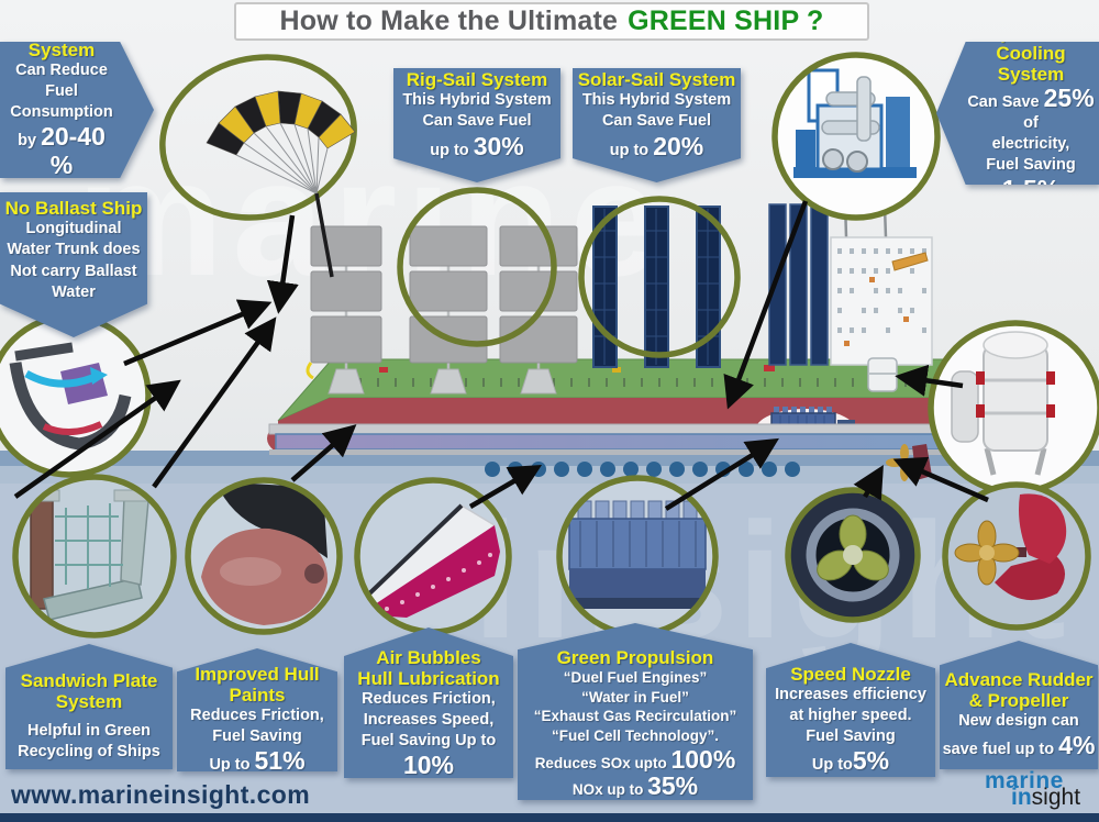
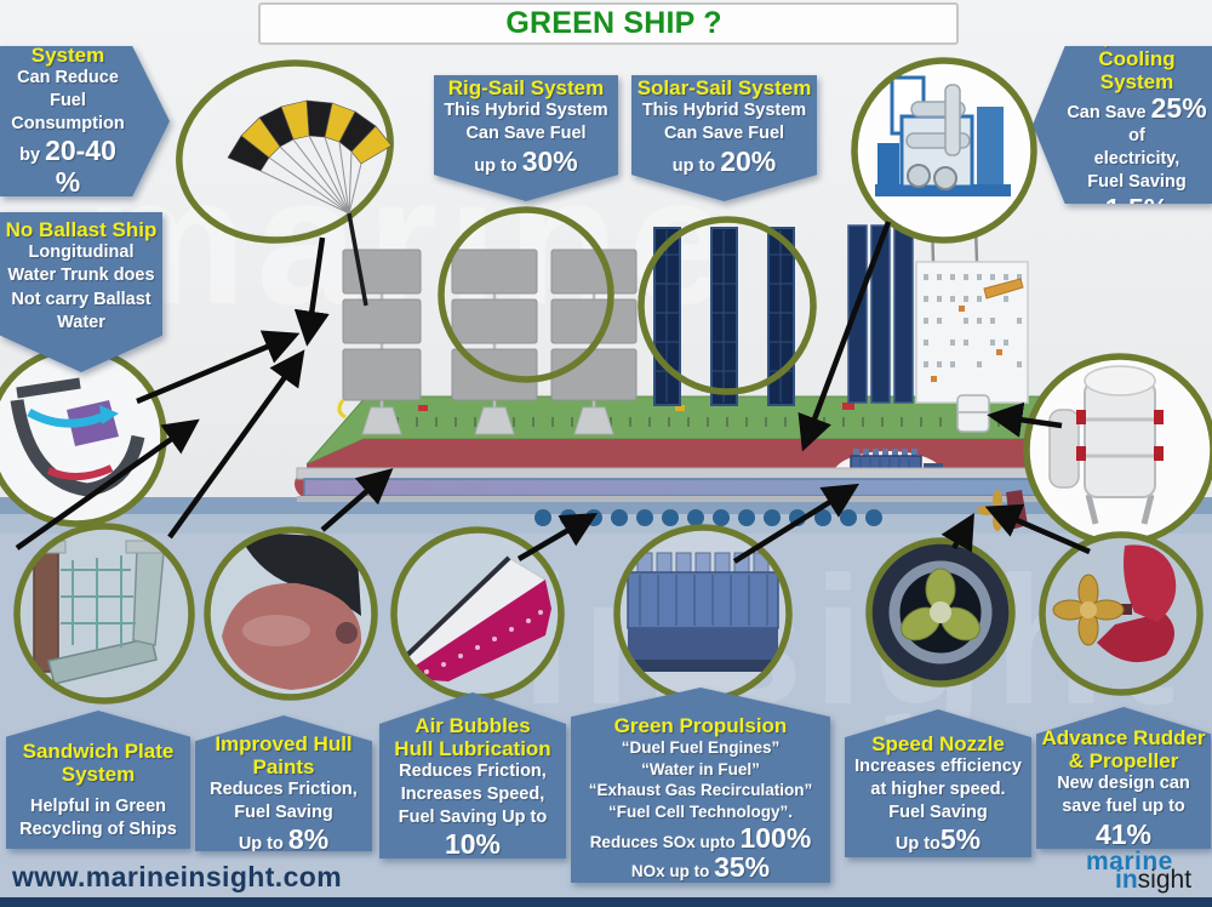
  marine
- How to Make the Ultimate
  GREEN SHIP ?
  Can Reduce Fuel
  Consumption
  by 20-40 %
  No Ballast Ship
  Longitudinal
  Water Trunk does
  Not carry Ballast
  Water
  Rig-Sail System
  This Hybrid System
  Can Save Fuel
  up to 30%
  Solar-Sail System
  This Hybrid System
  Can Save Fuel
  up to 20%
  Cooling System
  Can Save 25% of
  electricity,
  Fuel Saving
  Sandwich Plate
  System
  Helpful in Green
  Recycling of Ships
  Improved Hull
  Paints
  Reduces Friction,
  Fuel Saving
- Up to 51%
+ Up to 8%
  Air Bubbles
  Hull Lubrication
  Reduces Friction,
  Increases Speed,
  Fuel Saving Up to
  10%
  Green Propulsion
  “Duel Fuel Engines”
  “Water in Fuel”
  “Exhaust Gas Recirculation”
  “Fuel Cell Technology”.
  Reduces SOx upto 100%
  NOx up to 35%
  Speed Nozzle
  Increases efficiency
  at higher speed.
  Fuel Saving
  Up to5%
  Advance Rudder
  & Propeller
  New design can
- save fuel up to 4%
+ save fuel up to 41%
  www.marineinsight.com
  marine
  insight
